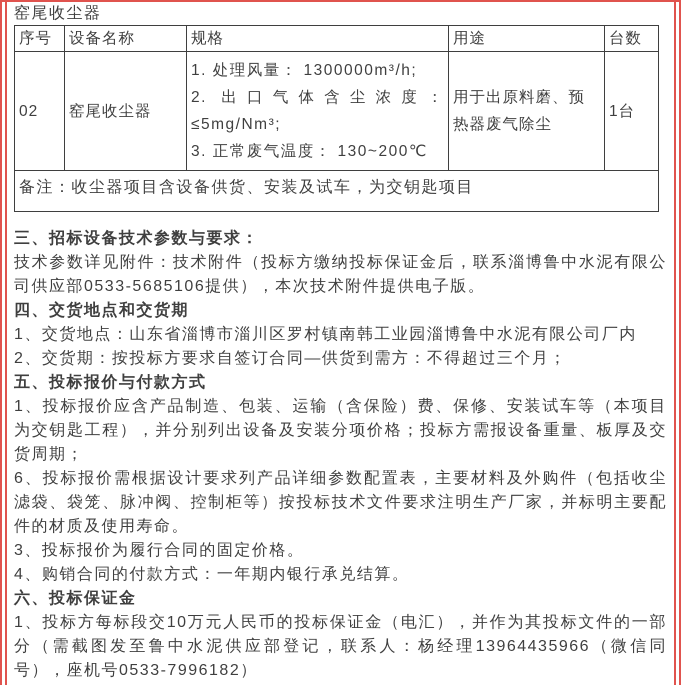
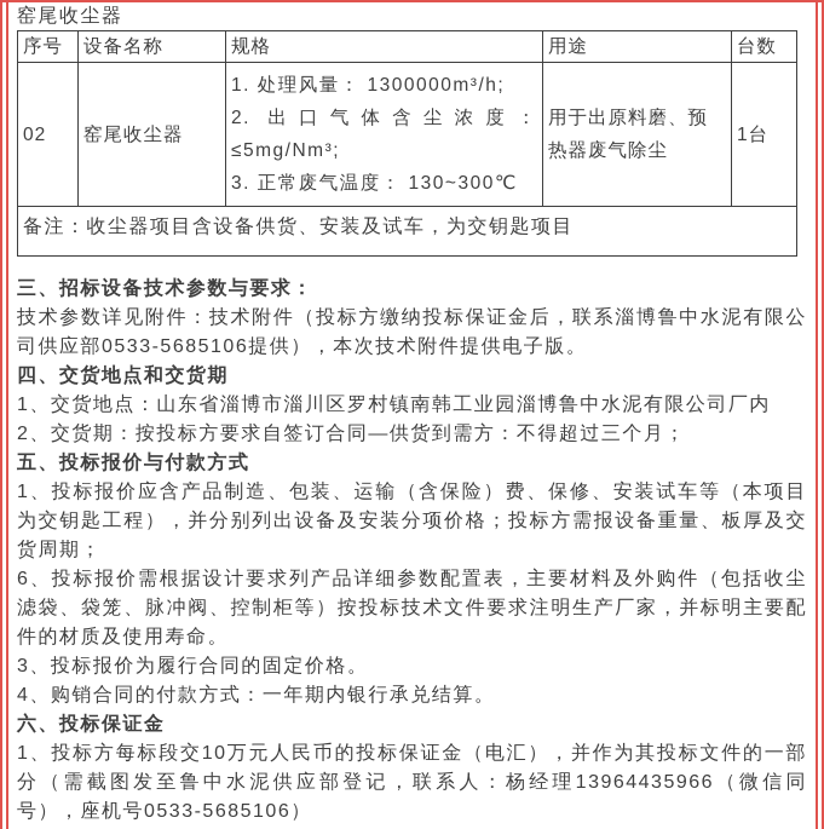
  窑尾收尘器
  序号	设备名称	规格	用途	台数
- 02	窑尾收尘器	1. 处理风量： 1300000m³/h; 2. 出口气体含尘浓度： ≤5mg/Nm³; 3. 正常废气温度： 130~200℃	用于出原料磨、预热器废气除尘	1台
+ 02	窑尾收尘器	1. 处理风量： 1300000m³/h; 2. 出口气体含尘浓度： ≤5mg/Nm³; 3. 正常废气温度： 130~300℃	用于出原料磨、预热器废气除尘	1台
  备注：收尘器项目含设备供货、安装及试车，为交钥匙项目
  三、招标设备技术参数与要求：
  技术参数详见附件：技术附件（投标方缴纳投标保证金后，联系淄博鲁中水泥有限公司供应部0533-5685106提供），本次技术附件提供电子版。
  四、交货地点和交货期
  1、交货地点：山东省淄博市淄川区罗村镇南韩工业园淄博鲁中水泥有限公司厂内
  2、交货期：按投标方要求自签订合同—供货到需方：不得超过三个月；
  五、投标报价与付款方式
  1、投标报价应含产品制造、包装、运输（含保险）费、保修、安装试车等（本项目为交钥匙工程），并分别列出设备及安装分项价格；投标方需报设备重量、板厚及交货周期；
  6、投标报价需根据设计要求列产品详细参数配置表，主要材料及外购件（包括收尘滤袋、袋笼、脉冲阀、控制柜等）按投标技术文件要求注明生产厂家，并标明主要配件的材质及使用寿命。
  3、投标报价为履行合同的固定价格。
  4、购销合同的付款方式：一年期内银行承兑结算。
  六、投标保证金
- 1、投标方每标段交10万元人民币的投标保证金（电汇），并作为其投标文件的一部分（需截图发至鲁中水泥供应部登记，联系人：杨经理13964435966（微信同号），座机号0533-7996182）
+ 1、投标方每标段交10万元人民币的投标保证金（电汇），并作为其投标文件的一部分（需截图发至鲁中水泥供应部登记，联系人：杨经理13964435966（微信同号），座机号0533-5685106）
